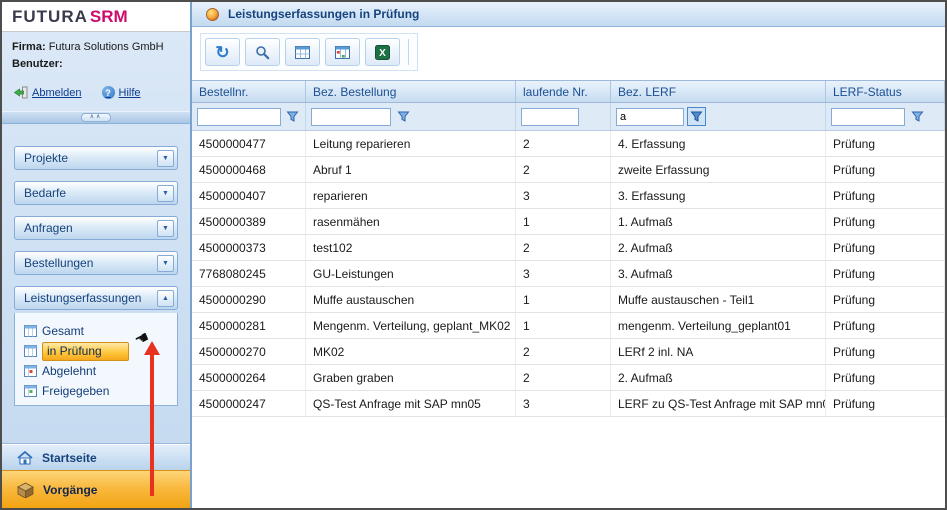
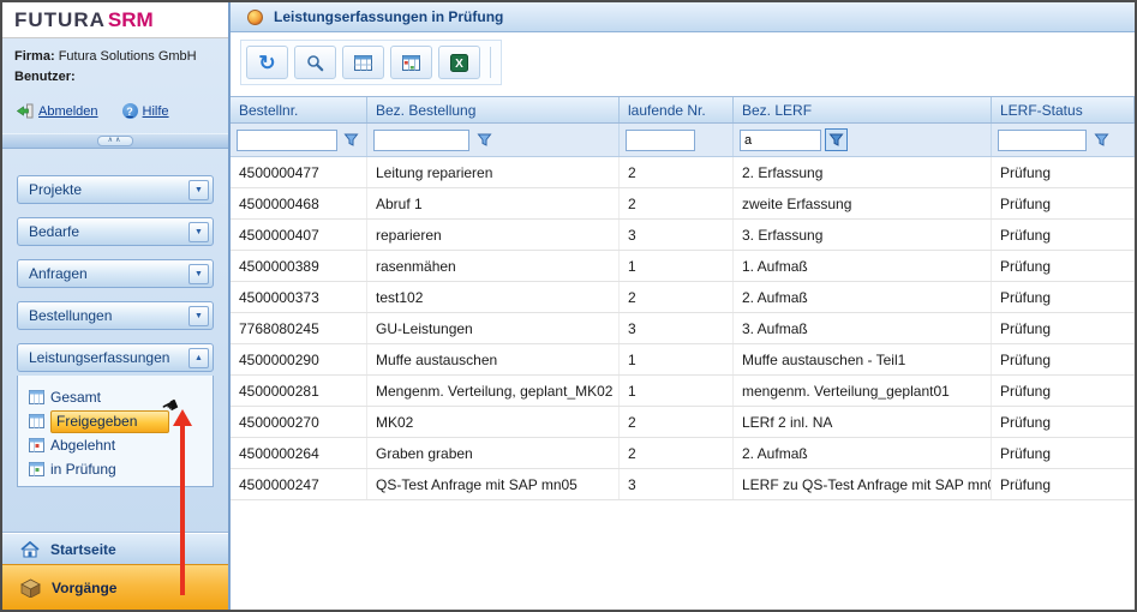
  FUTURASRM
  Firma: Futura Solutions GmbH
  Benutzer:
  Abmelden
  ?
  Hilfe
  Projekte
  Bedarfe
  Anfragen
  Bestellungen
  Leistungserfassungen
  Gesamt
- in Prüfung
+ Freigegeben
  Abgelehnt
- Freigegeben
+ in Prüfung
  Startseite
  Vorgänge
  Leistungserfassungen in Prüfung
  ↻
  X
  Bestellnr.
  Bez. Bestellung
  laufende Nr.
  Bez. LERF
  LERF-Status
  a
  4500000477
  Leitung reparieren
  2
- 4. Erfassung
+ 2. Erfassung
  Prüfung
  4500000468
  Abruf 1
  2
  zweite Erfassung
  Prüfung
  4500000407
  reparieren
  3
  3. Erfassung
  Prüfung
  4500000389
  rasenmähen
  1
  1. Aufmaß
  Prüfung
  4500000373
  test102
  2
  2. Aufmaß
  Prüfung
  7768080245
  GU-Leistungen
  3
  3. Aufmaß
  Prüfung
  4500000290
  Muffe austauschen
  1
  Muffe austauschen - Teil1
  Prüfung
  4500000281
  Mengenm. Verteilung, geplant_MK02
  1
  mengenm. Verteilung_geplant01
  Prüfung
  4500000270
  MK02
  2
  LERf 2 inl. NA
  Prüfung
  4500000264
  Graben graben
  2
  2. Aufmaß
  Prüfung
  4500000247
  QS-Test Anfrage mit SAP mn05
  3
  LERF zu QS-Test Anfrage mit SAP mn0
  Prüfung
